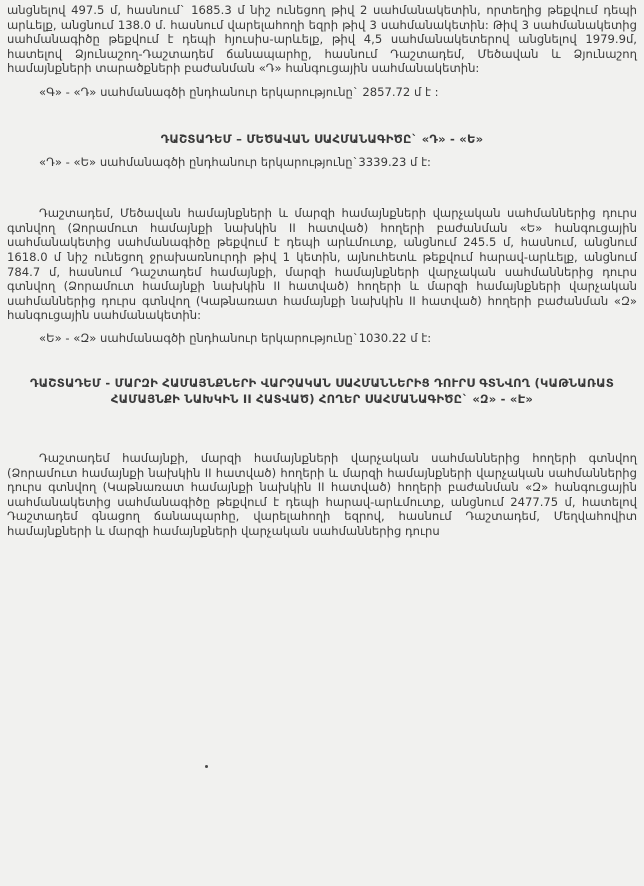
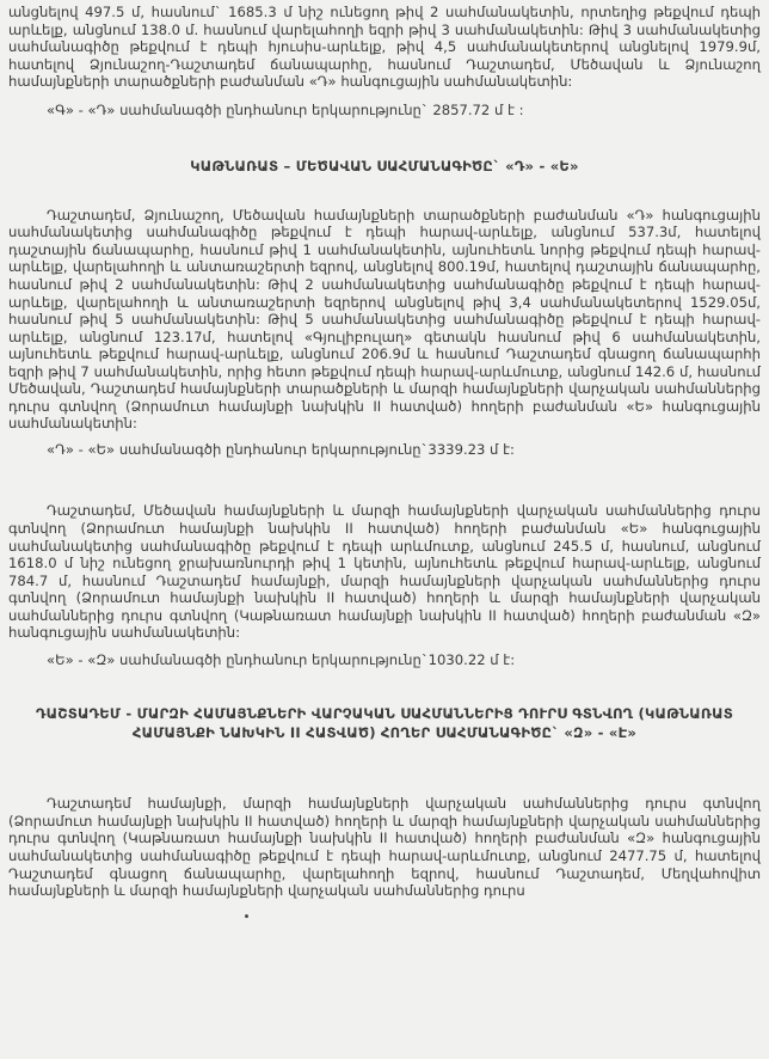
  անցնելով 497.5 մ, հասնում` 1685.3 մ նիշ ունեցող թիվ 2 սահմանակետին, որտեղից թեքվում դեպի արևելք, անցնում 138.0 մ. հասնում վարելահողի եզրի թիվ 3 սահմանակետին: Թիվ 3 սահմանակետից սահմանագիծը թեքվում է դեպի հյուսիս-արևելք, թիվ 4,5 սահմանակետերով անցնելով 1979.9մ, հատելով Ձյունաշող-Դաշտադեմ ճանապարհը, հասնում Դաշտադեմ, Մեծավան և Ձյունաշող համայնքների տարածքների բաժանման «Դ» հանգուցային սահմանակետին:
  «Գ» - «Դ» սահմանագծի ընդհանուր երկարությունը` 2857.72 մ է :
- ԴԱՇՏԱԴԵՄ – ՄԵԾԱՎԱՆ ՍԱՀՄԱՆԱԳԻԾԸ` «Դ» - «Ե»
+ ԿԱԹՆԱՌԱՏ – ՄԵԾԱՎԱՆ ՍԱՀՄԱՆԱԳԻԾԸ` «Դ» - «Ե»
+ Դաշտադեմ, Ձյունաշող, Մեծավան համայնքների տարածքների բաժանման «Դ» հանգուցային սահմանակետից սահմանագիծը թեքվում է դեպի հարավ-արևելք, անցնում 537.3մ, հատելով դաշտային ճանապարհը, հասնում թիվ 1 սահմանակետին, այնուհետև նորից թեքվում դեպի հարավ-արևելք, վարելահողի և անտառաշերտի եզրով, անցնելով 800.19մ, հատելով դաշտային ճանապարհը, հասնում թիվ 2 սահմանակետին: Թիվ 2 սահմանակետից սահմանագիծը թեքվում է դեպի հարավ-արևելք, վարելահողի և անտառաշերտի եզրերով անցնելով թիվ 3,4 սահմանակետերով 1529.05մ, հասնում թիվ 5 սահմանակետին: Թիվ 5 սահմանակետից սահմանագիծը թեքվում է դեպի հարավ-արևելք, անցնում 123.17մ, հատելով «Գյուլիբուլաղ» գետակն հասնում թիվ 6 սահմանակետին, այնուհետև թեքվում հարավ-արևելք, անցնում 206.9մ և հասնում Դաշտադեմ գնացող ճանապարհի եզրի թիվ 7 սահմանակետին, որից հետո թեքվում դեպի հարավ-արևմուտք, անցնում 142.6 մ, հասնում Մեծավան, Դաշտադեմ համայնքների տարածքների և մարզի համայնքների վարչական սահմաններից դուրս գտնվող (Ձորամուտ համայնքի նախկին II հատված) հողերի բաժանման «Ե» հանգուցային սահմանակետին:
  «Դ» - «Ե» սահմանագծի ընդհանուր երկարությունը`3339.23 մ է:
  Դաշտադեմ, Մեծավան համայնքների և մարզի համայնքների վարչական սահմաններից դուրս գտնվող (Ձորամուտ համայնքի նախկին II հատված) հողերի բաժանման «Ե» հանգուցային սահմանակետից սահմանագիծը թեքվում է դեպի արևմուտք, անցնում 245.5 մ, հասնում, անցնում 1618.0 մ նիշ ունեցող ջրախառնուրդի թիվ 1 կետին, այնուհետև թեքվում հարավ-արևելք, անցնում 784.7 մ, հասնում Դաշտադեմ համայնքի, մարզի համայնքների վարչական սահմաններից դուրս գտնվող (Ձորամուտ համայնքի նախկին II հատված) հողերի և մարզի համայնքների վարչական սահմաններից դուրս գտնվող (Կաթնառատ համայնքի նախկին II հատված) հողերի բաժանման «Զ» հանգուցային սահմանակետին:
  «Ե» - «Զ» սահմանագծի ընդհանուր երկարությունը`1030.22 մ է:
  ԴԱՇՏԱԴԵՄ - ՄԱՐԶԻ ՀԱՄԱՅՆՔՆԵՐԻ ՎԱՐՉԱԿԱՆ ՍԱՀՄԱՆՆԵՐԻՑ ԴՈՒՐՍ ԳՏՆՎՈՂ (ԿԱԹՆԱՌԱՏ ՀԱՄԱՅՆՔԻ ՆԱԽԿԻՆ II ՀԱՏՎԱԾ) ՀՈՂԵՐ ՍԱՀՄԱՆԱԳԻԾԸ` «Զ» - «Է»
- Դաշտադեմ համայնքի, մարզի համայնքների վարչական սահմաններից հողերի գտնվող (Ձորամուտ համայնքի նախկին II հատված) հողերի և մարզի համայնքների վարչական սահմաններից դուրս գտնվող (Կաթնառատ համայնքի նախկին II հատված) հողերի բաժանման «Զ» հանգուցային սահմանակետից սահմանագիծը թեքվում է դեպի հարավ-արևմուտք, անցնում 2477.75 մ, հատելով Դաշտադեմ գնացող ճանապարհը, վարելահողի եզրով, հասնում Դաշտադեմ, Մեղվահովիտ համայնքների և մարզի համայնքների վարչական սահմաններից դուրս
+ Դաշտադեմ համայնքի, մարզի համայնքների վարչական սահմաններից դուրս գտնվող (Ձորամուտ համայնքի նախկին II հատված) հողերի և մարզի համայնքների վարչական սահմաններից դուրս գտնվող (Կաթնառատ համայնքի նախկին II հատված) հողերի բաժանման «Զ» հանգուցային սահմանակետից սահմանագիծը թեքվում է դեպի հարավ-արևմուտք, անցնում 2477.75 մ, հատելով Դաշտադեմ գնացող ճանապարհը, վարելահողի եզրով, հասնում Դաշտադեմ, Մեղվահովիտ համայնքների և մարզի համայնքների վարչական սահմաններից դուրս
